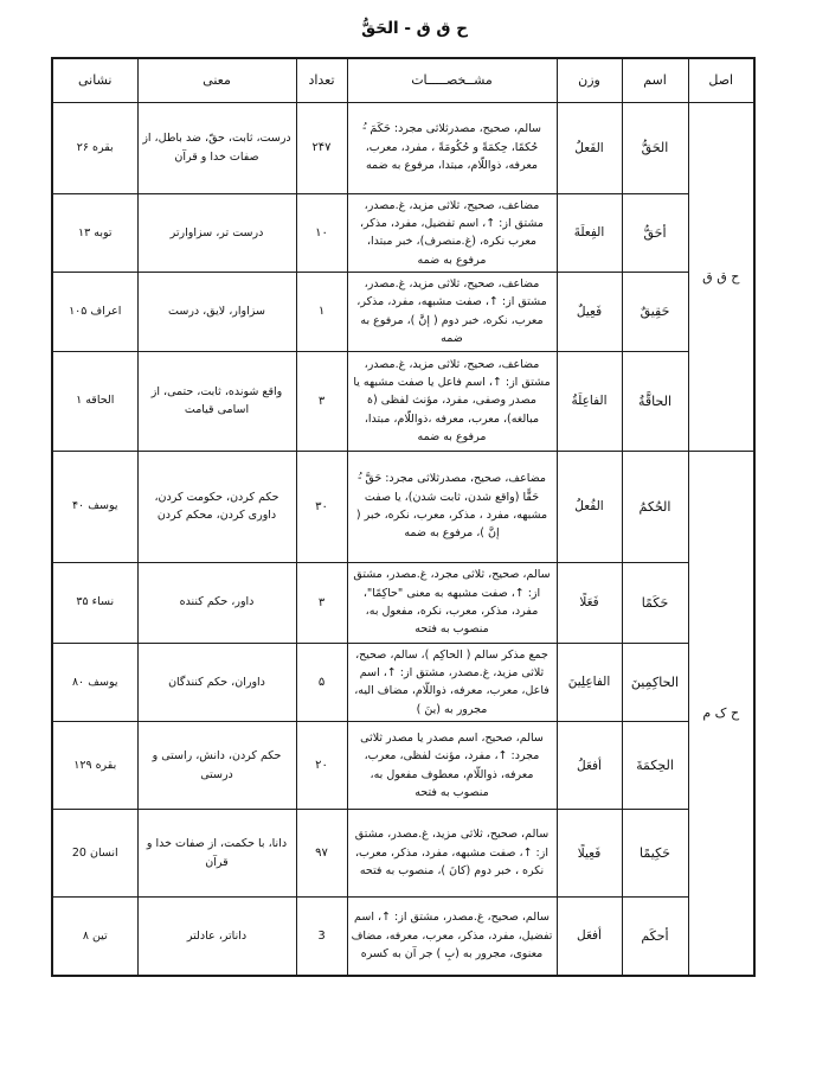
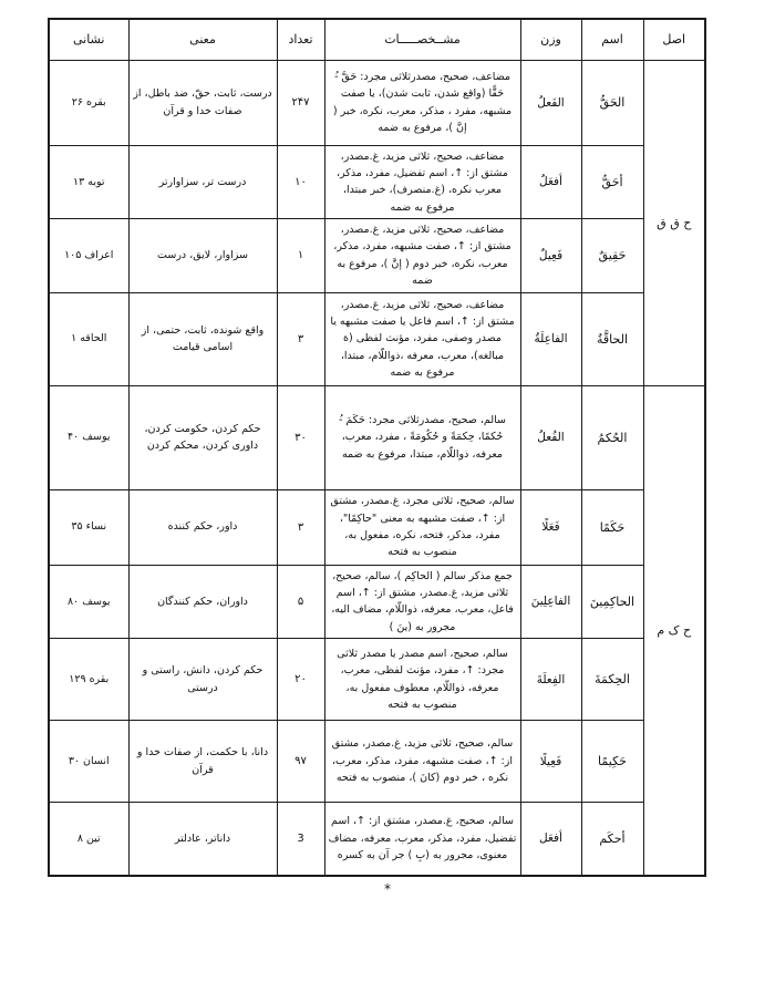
- ح ق ق - الحَقُّ
  اصل	اسم	وزن	مشــخصـــــات	تعداد	معنی	نشانی
- ح ق ق	الحَقُّ	الفَعلُ	سالم، صحیح، مصدرثلاثی مجرد: حَكَمَ -ُ حُكمًا، حِكمَةً و حُكُومَةً ، مفرد، معرب، معرفه، ذواللّام، مبتدا، مرفوع به ضمه	۲۴۷	درست، ثابت، حقّ، ضد باطل، از صفات خدا و قرآن	بقره ۲۶
+ ح ق ق	الحَقُّ	الفَعلُ	مضاعف، صحیح، مصدرثلاثی مجرد: حَقَّ -ُ حَقًّا (واقع شدن، ثابت شدن)، یا صفت مشبهه، مفرد ، مذکر، معرب، نکره، خبر ( إنَّ )، مرفوع به ضمه	۲۴۷	درست، ثابت، حقّ، ضد باطل، از صفات خدا و قرآن	بقره ۲۶
- أحَقُّ	الفِعلَةَ	مضاعف، صحیح، ثلاثی مزید، غ.مصدر، مشتق از: ↑، اسم تفضیل، مفرد، مذکر، معرب نکره، (غ.منصرف)، خبر مبتدا، مرفوع به ضمه	۱۰	درست تر، سزاوارتر	توبه ۱۳
+ أحَقُّ	أفعَلُ	مضاعف، صحیح، ثلاثی مزید، غ.مصدر، مشتق از: ↑، اسم تفضیل، مفرد، مذکر، معرب نکره، (غ.منصرف)، خبر مبتدا، مرفوع به ضمه	۱۰	درست تر، سزاوارتر	توبه ۱۳
  حَقِیقٌ	فَعِیلٌ	مضاعف، صحیح، ثلاثی مزید، غ.مصدر، مشتق از: ↑، صفت مشبهه، مفرد، مذکر، معرب، نکره، خبر دوم ( إنَّ )، مرفوع به ضمه	۱	سزاوار، لایق، درست	اعراف ۱۰۵
  الحاقَّةُ	الفاعِلَةُ	مضاعف، صحیح، ثلاثی مزید، غ.مصدر، مشتق از: ↑، اسم فاعل یا صفت مشبهه یا مصدر وصفی، مفرد، مؤنث لفظی (ة مبالغه)، معرب، معرفه ،ذواللّام، مبتدا، مرفوع به ضمه	۳	واقع شونده، ثابت، حتمی، از اسامی قیامت	الحاقه ۱
- ح ک م	الحُكمُ	الفُعلُ	مضاعف، صحیح، مصدرثلاثی مجرد: حَقَّ -ُ حَقًّا (واقع شدن، ثابت شدن)، یا صفت مشبهه، مفرد ، مذکر، معرب، نکره، خبر ( إنَّ )، مرفوع به ضمه	۳۰	حکم کردن، حکومت کردن، داوری کردن، محکم کردن	یوسف ۴۰
+ ح ک م	الحُكمُ	الفُعلُ	سالم، صحیح، مصدرثلاثی مجرد: حَكَمَ -ُ حُكمًا، حِكمَةً و حُكُومَةً ، مفرد، معرب، معرفه، ذواللّام، مبتدا، مرفوع به ضمه	۳۰	حکم کردن، حکومت کردن، داوری کردن، محکم کردن	یوسف ۴۰
- حَكَمًا	فَعَلًا	سالم، صحیح، ثلاثی مجرد، غ.مصدر، مشتق از: ↑، صفت مشبهه به معنی "حاكِمًا"، مفرد، مذکر، معرب، نکره، مفعول به، منصوب به فتحه	۳	داور، حکم کننده	نساء ۳۵
+ حَكَمًا	فَعَلًا	سالم، صحیح، ثلاثی مجرد، غ.مصدر، مشتق از: ↑، صفت مشبهه به معنی "حاكِمًا"، مفرد، مذکر، فتحه، نکره، مفعول به، منصوب به فتحه	۳	داور، حکم کننده	نساء ۳۵
  الحاكِمِينَ	الفاعِلِینَ	جمع مذکر سالم ( الحاكِم )، سالم، صحیح، ثلاثی مزید، غ.مصدر، مشتق از: ↑، اسم فاعل، معرب، معرفه، ذواللّام، مضاف الیه، مجرور به (ینَ )	۵	داوران، حکم کنندگان	یوسف ۸۰
- الحِكمَةَ	أفعَلُ	سالم، صحیح، اسم مصدر یا مصدر ثلاثی مجرد: ↑، مفرد، مؤنث لفظی، معرب، معرفه، ذواللّام، معطوف مفعول به، منصوب به فتحه	۲۰	حکم کردن، دانش، راستی و درستی	بقره ۱۲۹
+ الحِكمَةَ	الفِعلَةَ	سالم، صحیح، اسم مصدر یا مصدر ثلاثی مجرد: ↑، مفرد، مؤنث لفظی، معرب، معرفه، ذواللّام، معطوف مفعول به، منصوب به فتحه	۲۰	حکم کردن، دانش، راستی و درستی	بقره ۱۲۹
- حَكِیمًا	فَعِیلًا	سالم، صحیح، ثلاثی مزید، غ.مصدر، مشتق از: ↑، صفت مشبهه، مفرد، مذکر، معرب، نکره ، خبر دوم (كانَ )، منصوب به فتحه	۹۷	دانا، با حکمت، از صفات خدا و قرآن	انسان 20
+ حَكِیمًا	فَعِیلًا	سالم، صحیح، ثلاثی مزید، غ.مصدر، مشتق از: ↑، صفت مشبهه، مفرد، مذکر، معرب، نکره ، خبر دوم (كانَ )، منصوب به فتحه	۹۷	دانا، با حکمت، از صفات خدا و قرآن	انسان ۳۰
  أحكَم	أفعَل	سالم، صحیح، غ.مصدر، مشتق از: ↑، اسم تفضیل، مفرد، مذکر، معرب، معرفه، مضاف معنوی، مجرور به (بِ ) جر آن به کسره	3	داناتر، عادلتر	تین ۸
+ *
